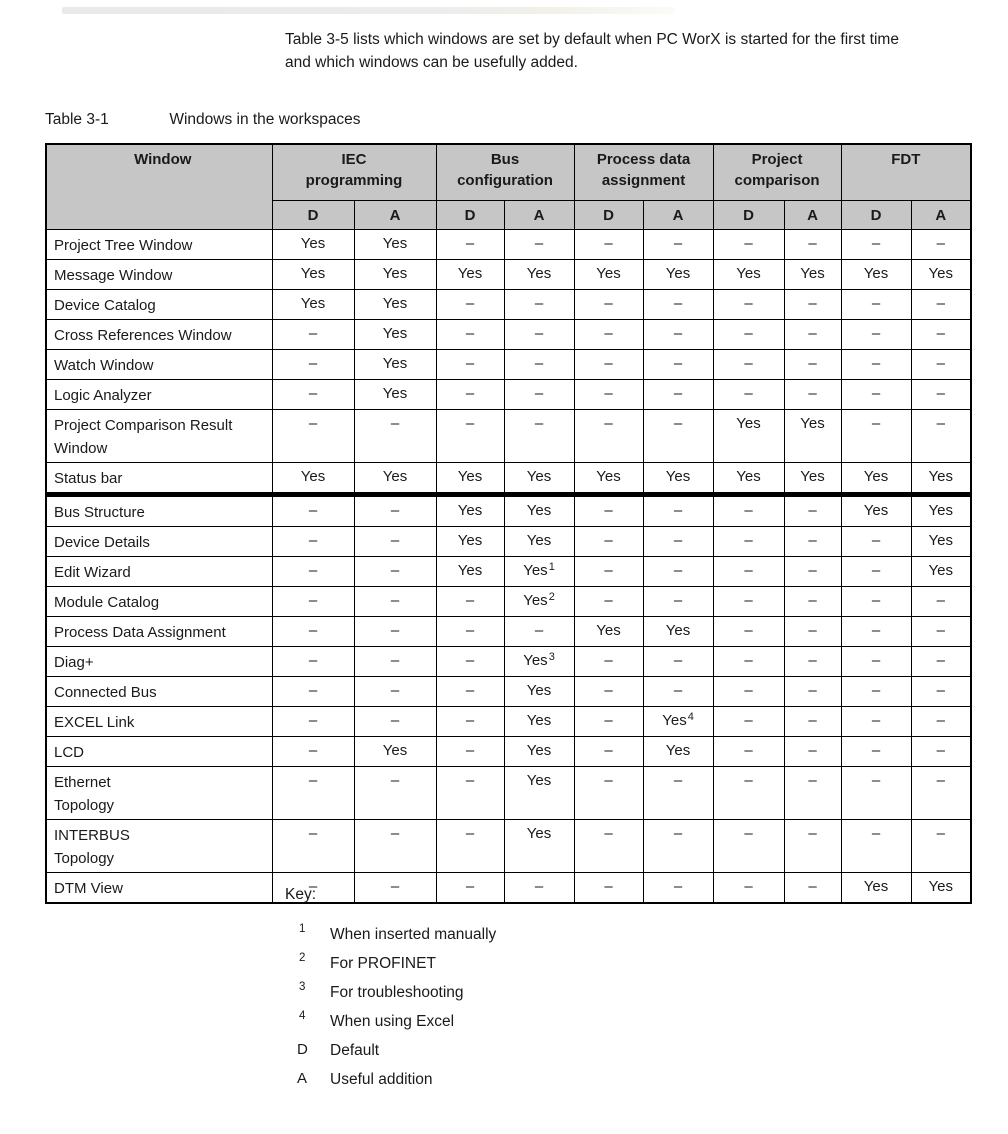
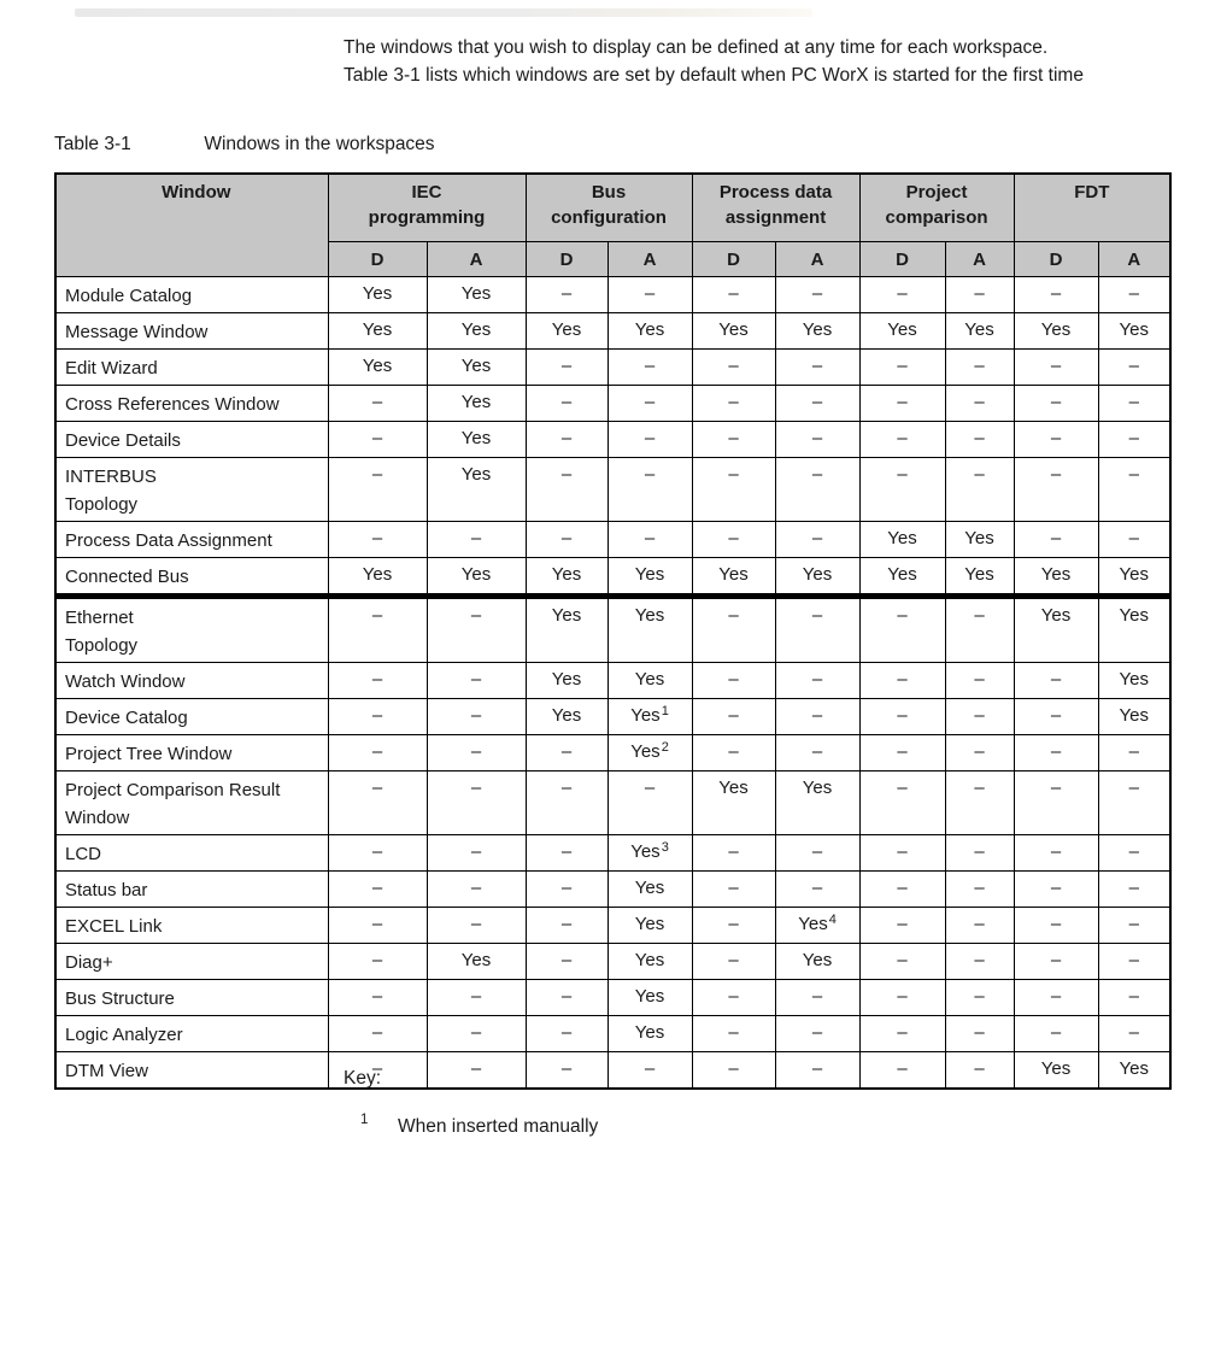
+ The windows that you wish to display can be defined at any time for each workspace.
- Table 3-5 lists which windows are set by default when PC WorX is started for the first time
+ Table 3-1 lists which windows are set by default when PC WorX is started for the first time
- and which windows can be usefully added.
  Table 3-1 Windows in the workspaces
  Window	IEC programming	Bus configuration	Process data assignment	Project comparison	FDT
  D	A	D	A	D	A	D	A	D	A
- Project Tree Window	Yes	Yes	–	–	–	–	–	–	–	–
+ Module Catalog	Yes	Yes	–	–	–	–	–	–	–	–
  Message Window	Yes	Yes	Yes	Yes	Yes	Yes	Yes	Yes	Yes	Yes
- Device Catalog	Yes	Yes	–	–	–	–	–	–	–	–
+ Edit Wizard	Yes	Yes	–	–	–	–	–	–	–	–
  Cross References Window	–	Yes	–	–	–	–	–	–	–	–
- Watch Window	–	Yes	–	–	–	–	–	–	–	–
+ Device Details	–	Yes	–	–	–	–	–	–	–	–
- Logic Analyzer	–	Yes	–	–	–	–	–	–	–	–
+ INTERBUS Topology	–	Yes	–	–	–	–	–	–	–	–
- Project Comparison Result Window	–	–	–	–	–	–	Yes	Yes	–	–
+ Process Data Assignment	–	–	–	–	–	–	Yes	Yes	–	–
- Status bar	Yes	Yes	Yes	Yes	Yes	Yes	Yes	Yes	Yes	Yes
+ Connected Bus	Yes	Yes	Yes	Yes	Yes	Yes	Yes	Yes	Yes	Yes
- Bus Structure	–	–	Yes	Yes	–	–	–	–	Yes	Yes
+ Ethernet Topology	–	–	Yes	Yes	–	–	–	–	Yes	Yes
- Device Details	–	–	Yes	Yes	–	–	–	–	–	Yes
+ Watch Window	–	–	Yes	Yes	–	–	–	–	–	Yes
- Edit Wizard	–	–	Yes	Yes1	–	–	–	–	–	Yes
+ Device Catalog	–	–	Yes	Yes1	–	–	–	–	–	Yes
- Module Catalog	–	–	–	Yes2	–	–	–	–	–	–
+ Project Tree Window	–	–	–	Yes2	–	–	–	–	–	–
- Process Data Assignment	–	–	–	–	Yes	Yes	–	–	–	–
+ Project Comparison Result Window	–	–	–	–	Yes	Yes	–	–	–	–
- Diag+	–	–	–	Yes3	–	–	–	–	–	–
+ LCD	–	–	–	Yes3	–	–	–	–	–	–
- Connected Bus	–	–	–	Yes	–	–	–	–	–	–
+ Status bar	–	–	–	Yes	–	–	–	–	–	–
  EXCEL Link	–	–	–	Yes	–	Yes4	–	–	–	–
- LCD	–	Yes	–	Yes	–	Yes	–	–	–	–
+ Diag+	–	Yes	–	Yes	–	Yes	–	–	–	–
- Ethernet Topology	–	–	–	Yes	–	–	–	–	–	–
+ Bus Structure	–	–	–	Yes	–	–	–	–	–	–
- INTERBUS Topology	–	–	–	Yes	–	–	–	–	–	–
+ Logic Analyzer	–	–	–	Yes	–	–	–	–	–	–
  DTM View	–	–	–	–	–	–	–	–	Yes	Yes
  Key:
  1
  When inserted manually
- 2
- For PROFINET
- 3
- For troubleshooting
- 4
- When using Excel
- D
- Default
- A
- Useful addition
